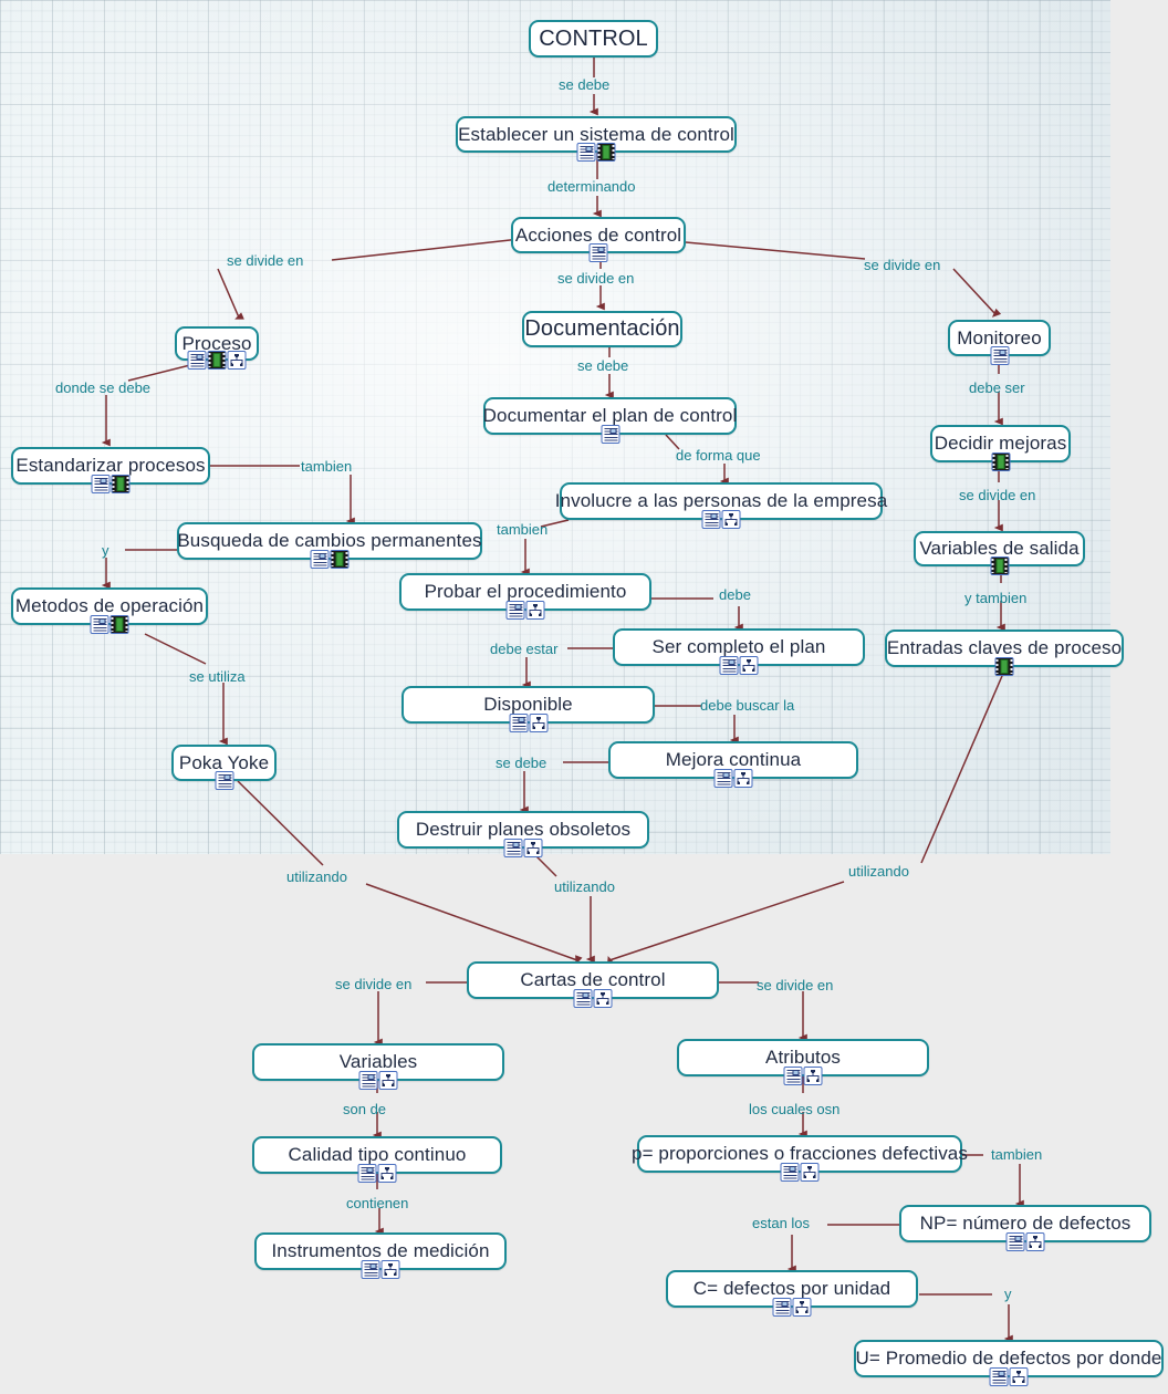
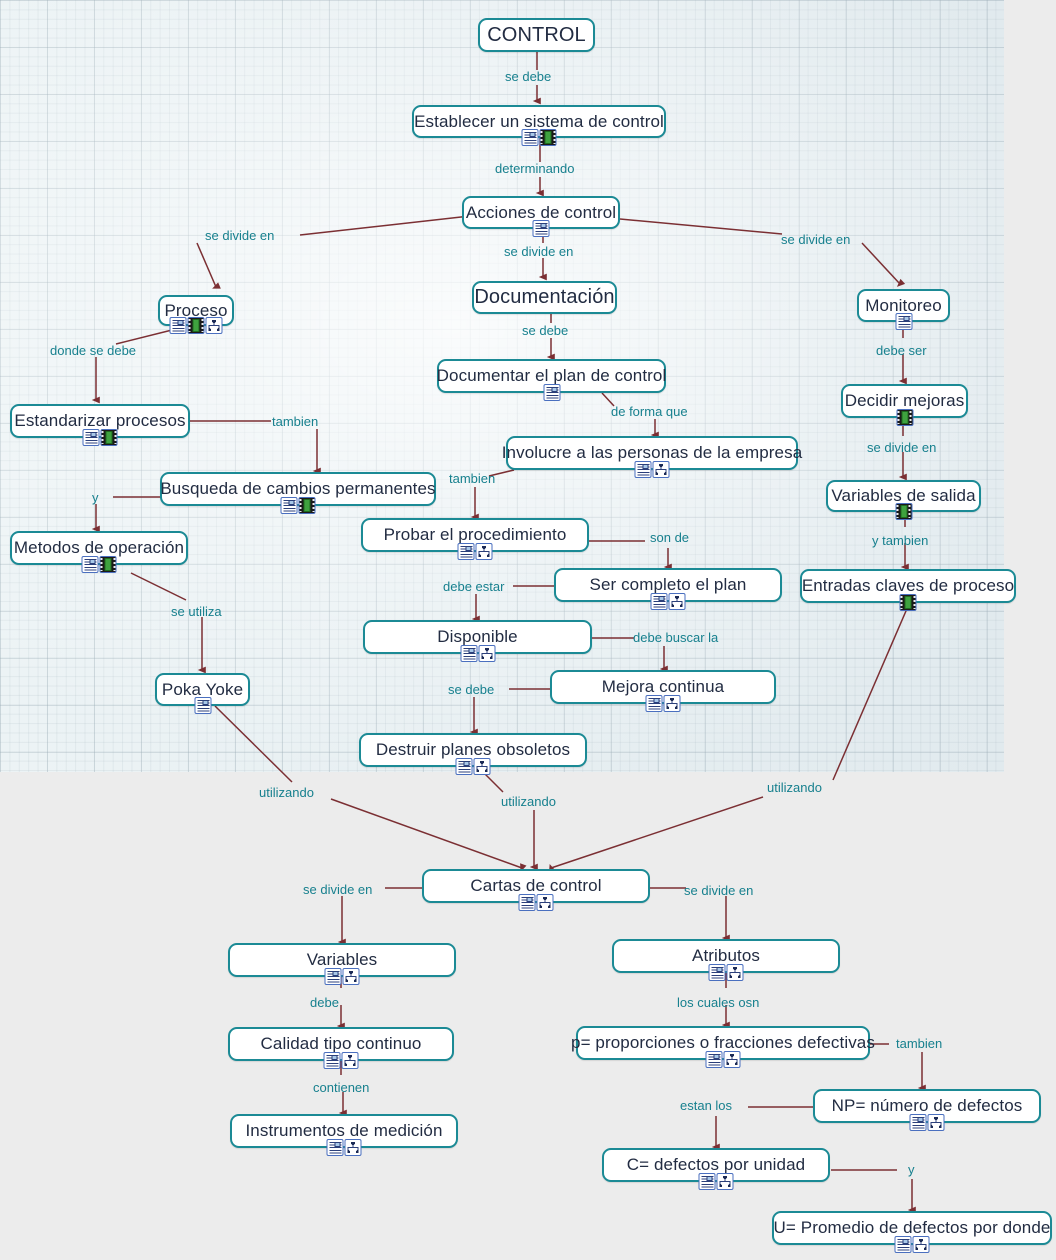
  CONTROL
  Establecer un sistema de control
  Acciones de control
  Proceso
  Documentación
  Monitoreo
  Documentar el plan de control
  Decidir mejoras
  Estandarizar procesos
  Involucre a las personas de la empresa
  Busqueda de cambios permanentes
  Variables de salida
  Probar el procedimiento
  Metodos de operación
  Ser completo el plan
  Entradas claves de proceso
  Disponible
  Mejora continua
  Poka Yoke
  Destruir planes obsoletos
  Cartas de control
  Variables
  Atributos
  Calidad tipo continuo
  p= proporciones o fracciones defectivas
  Instrumentos de medición
  NP= número de defectos
  C= defectos por unidad
  U= Promedio de defectos por donde
  se debe
  determinando
  se divide en
  se divide en
  se divide en
  donde se debe
  se debe
  debe ser
  de forma que
  tambien
  se divide en
  y
  tambien
  y tambien
- debe
+ son de
  debe estar
  se utiliza
  debe buscar la
  se debe
  utilizando
  utilizando
  utilizando
  se divide en
  se divide en
- son de
+ debe
  los cuales osn
  contienen
  tambien
  estan los
  y
